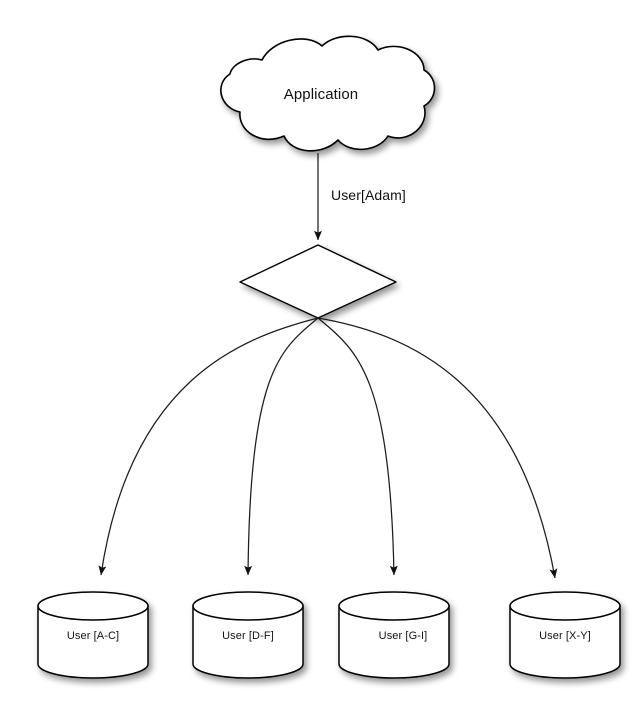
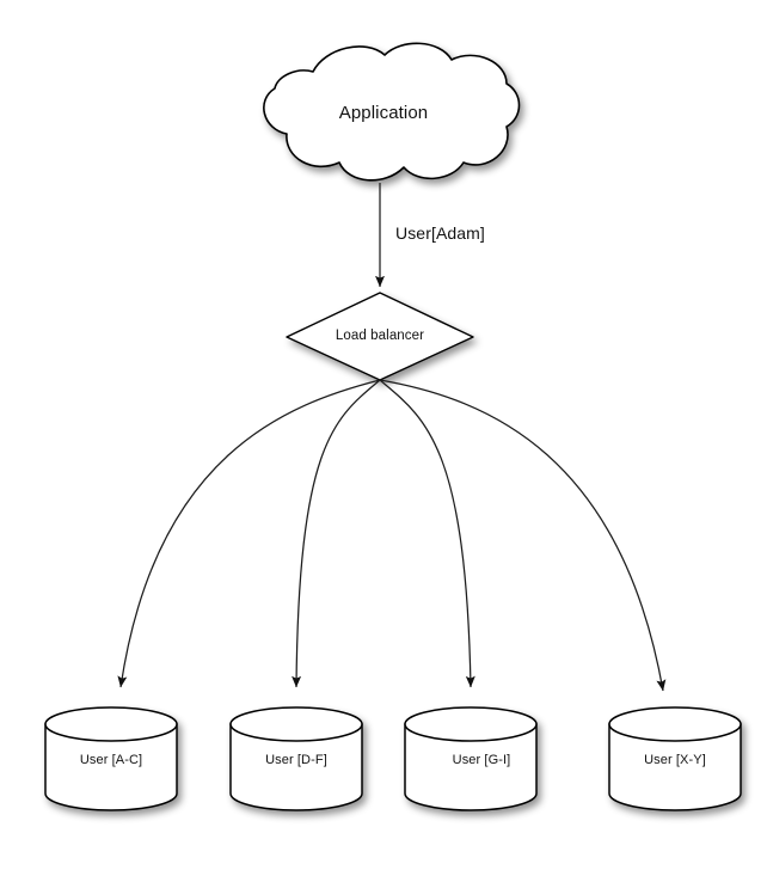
  Application
  User[Adam]
+ Load balancer
  User [A-C]
  User [D-F]
  User [G-I]
  User [X-Y]
